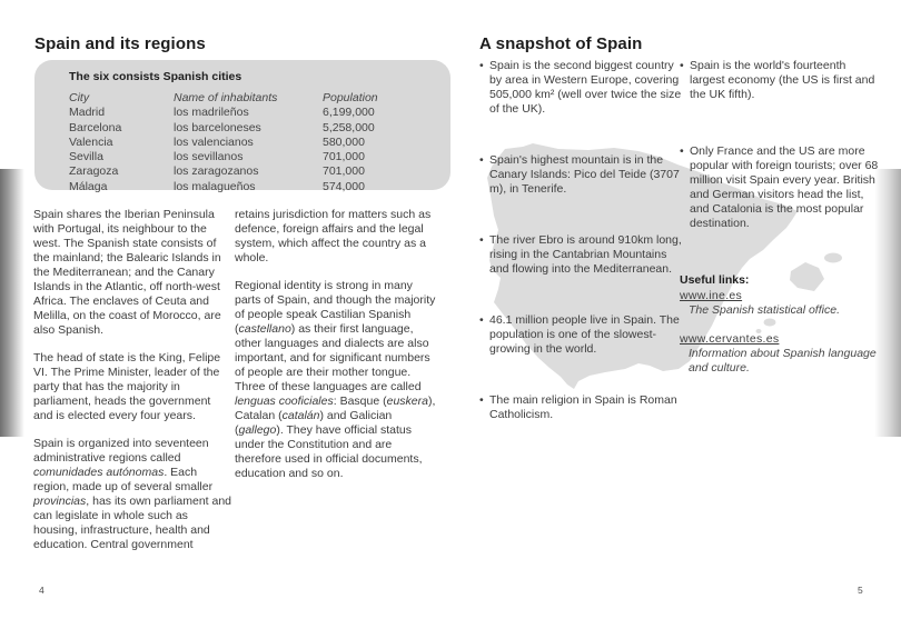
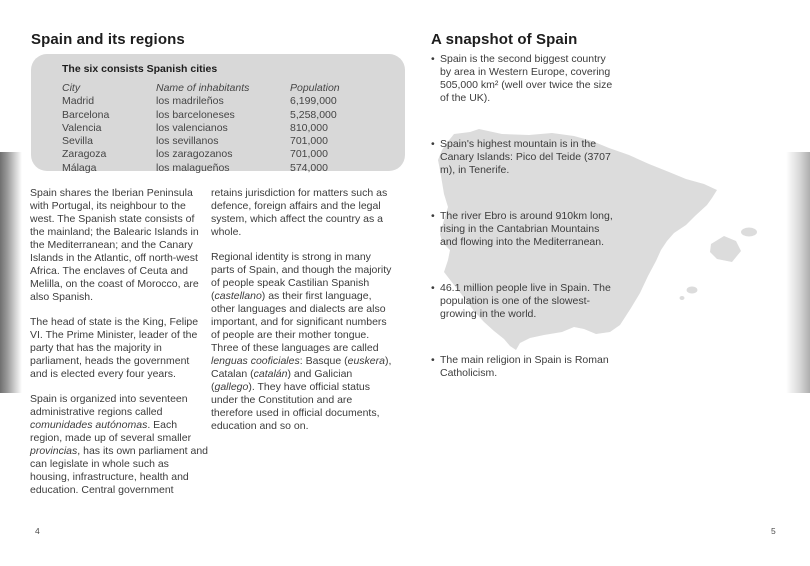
  Spain and its regions
  The six consists Spanish cities
  City
  Name of inhabitants
  Population
  Madrid
  los madrileños
  6,199,000
  Barcelona
  los barceloneses
  5,258,000
  Valencia
  los valencianos
- 580,000
+ 810,000
  Sevilla
  los sevillanos
  701,000
  Zaragoza
  los zaragozanos
  701,000
  Málaga
  los malagueños
  574,000
  Spain shares the Iberian Peninsula with Portugal, its neighbour to the west. The Spanish state consists of the mainland; the Balearic Islands in the Mediterranean; and the Canary Islands in the Atlantic, off north-west Africa. The enclaves of Ceuta and Melilla, on the coast of Morocco, are also Spanish.
  The head of state is the King, Felipe VI. The Prime Minister, leader of the party that has the majority in parliament, heads the government and is elected every four years.
  Spain is organized into seventeen administrative regions called comunidades autónomas. Each region, made up of several smaller provincias, has its own parliament and can legislate in whole such as housing, infrastructure, health and education. Central government
  retains jurisdiction for matters such as defence, foreign affairs and the legal system, which affect the country as a whole.
  Regional identity is strong in many parts of Spain, and though the majority of people speak Castilian Spanish (castellano) as their first language, other languages and dialects are also important, and for significant numbers of people are their mother tongue. Three of these languages are called lenguas cooficiales: Basque (euskera), Catalan (catalán) and Galician (gallego). They have official status under the Constitution and are therefore used in official documents, education and so on.
  4
  A snapshot of Spain
  Spain is the second biggest country by area in Western Europe, covering 505,000 km² (well over twice the size of the UK).
  Spain's highest mountain is in the Canary Islands: Pico del Teide (3707 m), in Tenerife.
  The river Ebro is around 910km long, rising in the Cantabrian Mountains and flowing into the Mediterranean.
  46.1 million people live in Spain. The population is one of the slowest-growing in the world.
  The main religion in Spain is Roman Catholicism.
- Spain is the world's fourteenth largest economy (the US is first and the UK fifth).
- Only France and the US are more popular with foreign tourists; over 68 million visit Spain every year. British and German visitors head the list, and Catalonia is the most popular destination.
- Useful links:
- www.ine.es
- The Spanish statistical office.
- www.cervantes.es
- Information about Spanish language and culture.
  5
